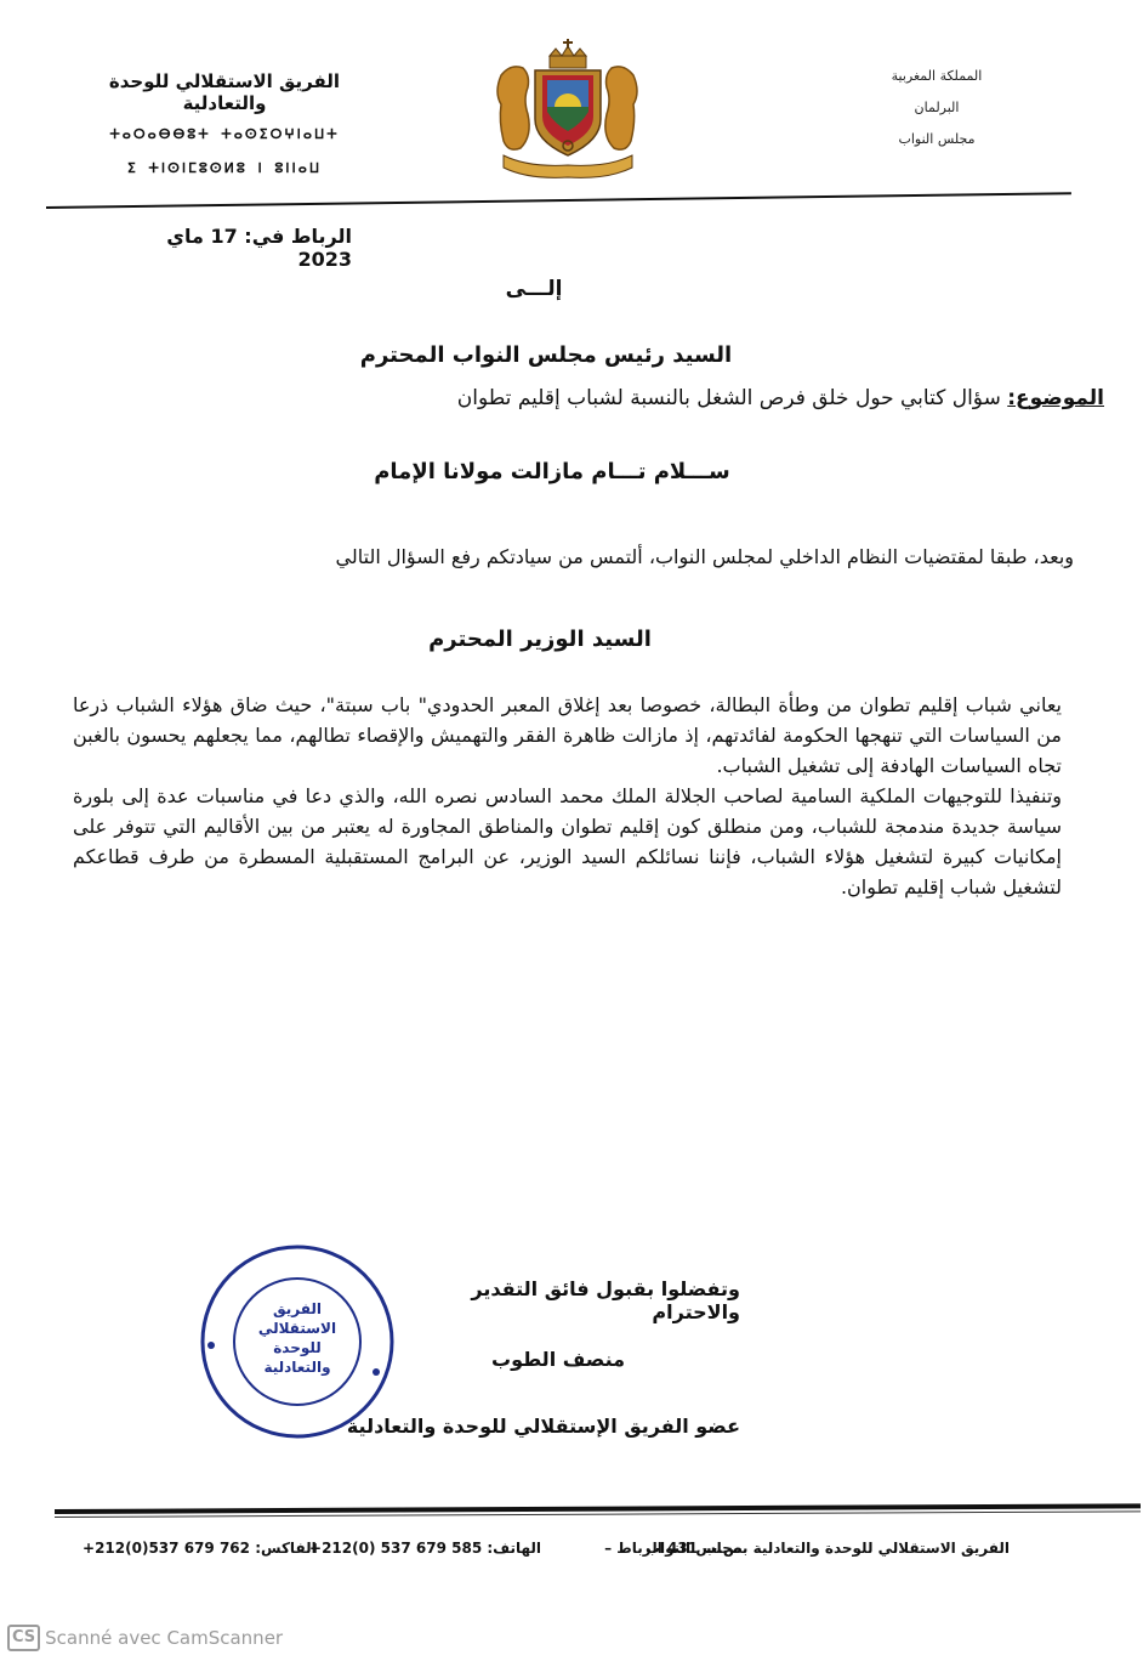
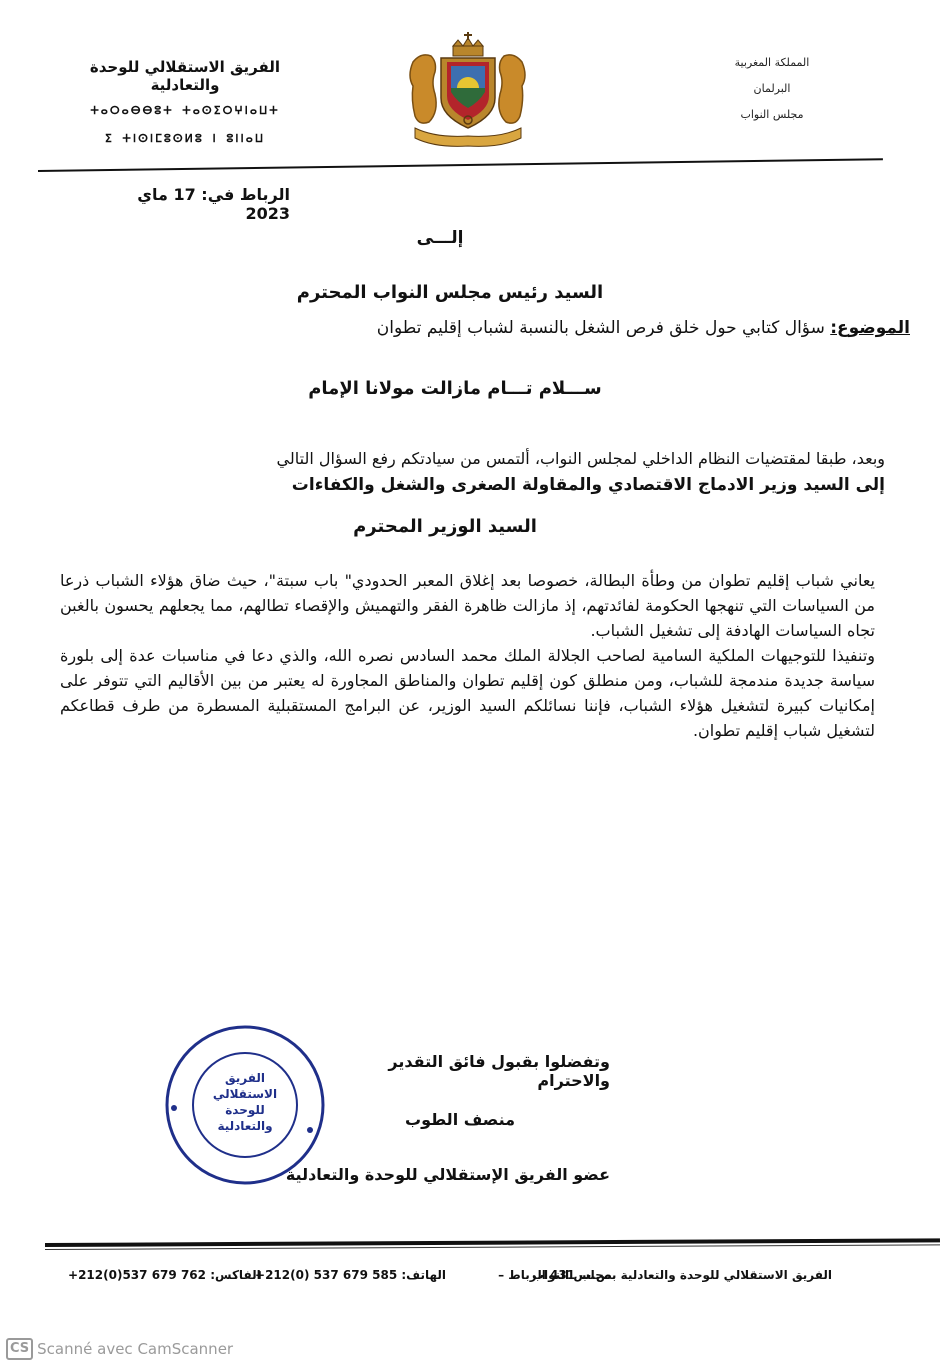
  المملكة المغربية
  البرلمان
  مجلس النواب
  الفريق الاستقلالي للوحدة والتعادلية
  ⵜⴰⵔⴰⴱⴱⵓⵜ ⵜⴰⵙⵉⵔⵖⵏⴰⵡⵜ
  ⵉ ⵜⵏⵙⵏⵎⵓⵙⵍⵓ ⵏ ⵓⵏⵏⴰⵡ
  الرباط في: 17 ماي 2023
  إلـــى
  السيد رئيس مجلس النواب المحترم
  الموضوع: سؤال كتابي حول خلق فرص الشغل بالنسبة لشباب إقليم تطوان
  ســـلام تـــام مازالت مولانا الإمام
  وبعد، طبقا لمقتضيات النظام الداخلي لمجلس النواب، ألتمس من سيادتكم رفع السؤال التالي
+ إلى السيد وزير الادماج الاقتصادي والمقاولة الصغرى والشغل والكفاءات
  السيد الوزير المحترم
  يعاني شباب إقليم تطوان من وطأة البطالة، خصوصا بعد إغلاق المعبر الحدودي" باب سبتة"، حيث ضاق هؤلاء الشباب ذرعا من السياسات التي تنهجها الحكومة لفائدتهم، إذ مازالت ظاهرة الفقر والتهميش والإقصاء تطالهم، مما يجعلهم يحسون بالغبن تجاه السياسات الهادفة إلى تشغيل الشباب.
  وتنفيذا للتوجيهات الملكية السامية لصاحب الجلالة الملك محمد السادس نصره الله، والذي دعا في مناسبات عدة إلى بلورة سياسة جديدة مندمجة للشباب، ومن منطلق كون إقليم تطوان والمناطق المجاورة له يعتبر من بين الأقاليم التي تتوفر على إمكانيات كبيرة لتشغيل هؤلاء الشباب، فإننا نسائلكم السيد الوزير، عن البرامج المستقبلية المسطرة من طرف قطاعكم لتشغيل شباب إقليم تطوان.
  الفريق
  الاستقلالي
  للوحدة
  والتعادلية
  وتفضلوا بقبول فائق التقدير والاحترام
  منصف الطوب
  عضو الفريق الإستقلالي للوحدة والتعادلية
  الفريق الاستقلالي للوحدة والتعادلية بمجلس النواب
  ص.ب 431 الرباط –
  الهاتف: 585 679 537 (0)212+
  الفاكس: 762 679 537(0)212+
  CS
  Scanné avec CamScanner
